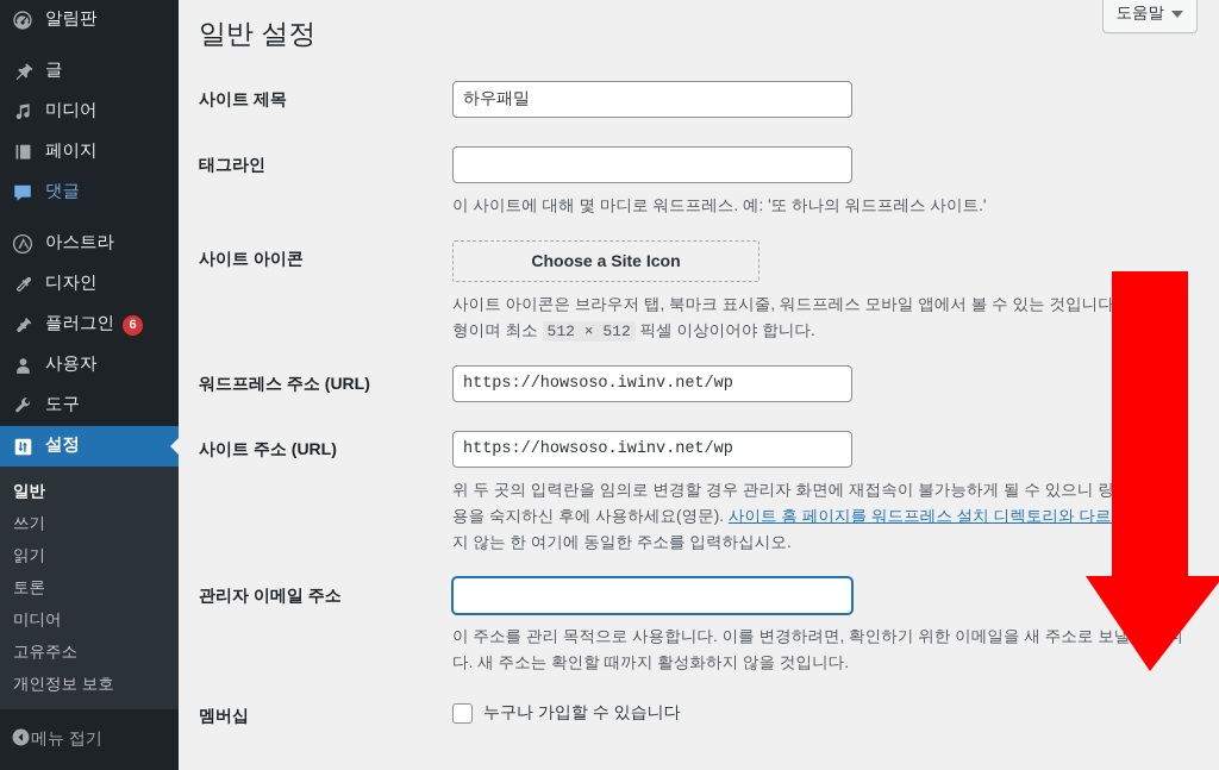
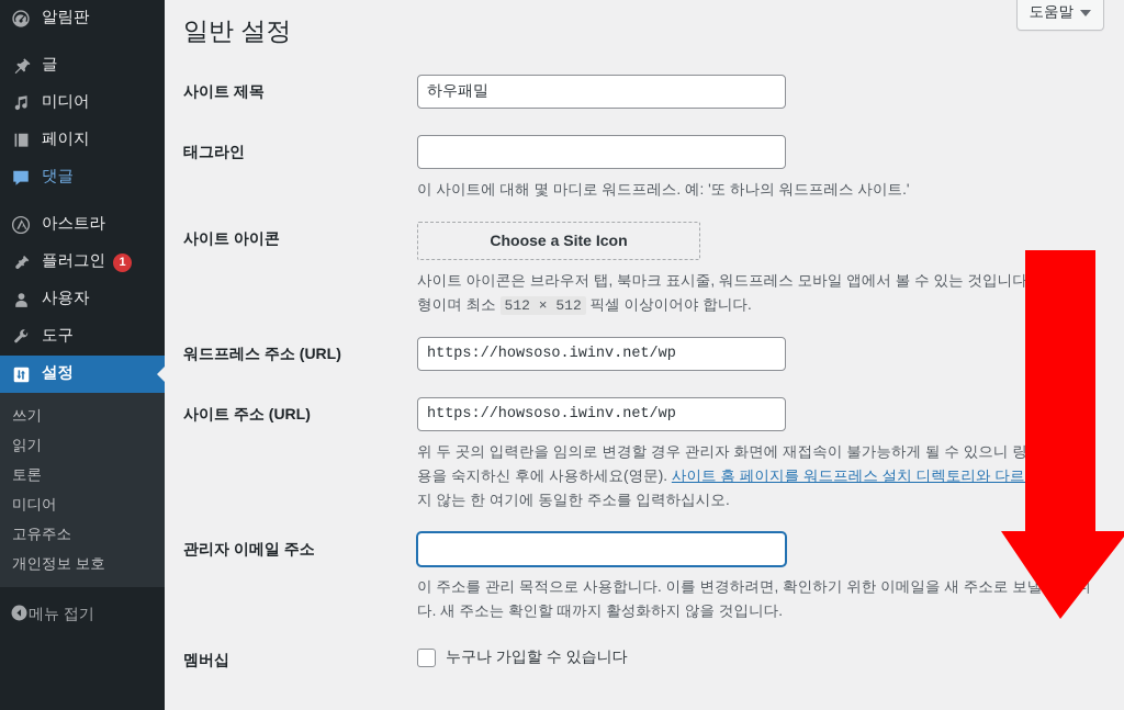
  알림판
  글
  미디어
  페이지
  댓글
  아스트라
- 디자인
  플러그인
- 6
+ 1
  사용자
  도구
  설정
- 일반
  쓰기
  읽기
  토론
  미디어
  고유주소
  개인정보 보호
  메뉴 접기
  도움말
  일반 설정
  사이트 제목
  하우패밀
  태그라인
  이 사이트에 대해 몇 마디로 워드프레스. 예: '또 하나의 워드프레스 사이트.'
  사이트 아이콘
  Choose a Site Icon
  사이트 아이콘은 브라우저 탭, 북마크 표시줄, 워드프레스 모바일 앱에서 볼 수 있는 것입니다형이며 최소 512 × 512 픽셀 이상이어야 합니다.
  워드프레스 주소 (URL)
  https://howsoso.iwinv.net/wp
  사이트 주소 (URL)
  https://howsoso.iwinv.net/wp
  위 두 곳의 입력란을 임의로 변경할 경우 관리자 화면에 재접속이 불가능하게 될 수 있으니 링용을 숙지하신 후에 사용하세요(영문). 사이트 홈 페이지를 워드프레스 설치 디렉토리와 다르지 않는 한 여기에 동일한 주소를 입력하십시오.
  관리자 이메일 주소
  이 주소를 관리 목적으로 사용합니다. 이를 변경하려면, 확인하기 위한 이메일을 새 주소로 보낼다. 새 주소는 확인할 때까지 활성화하지 않을 것입니다.
  멤버십
  누구나 가입할 수 있습니다
